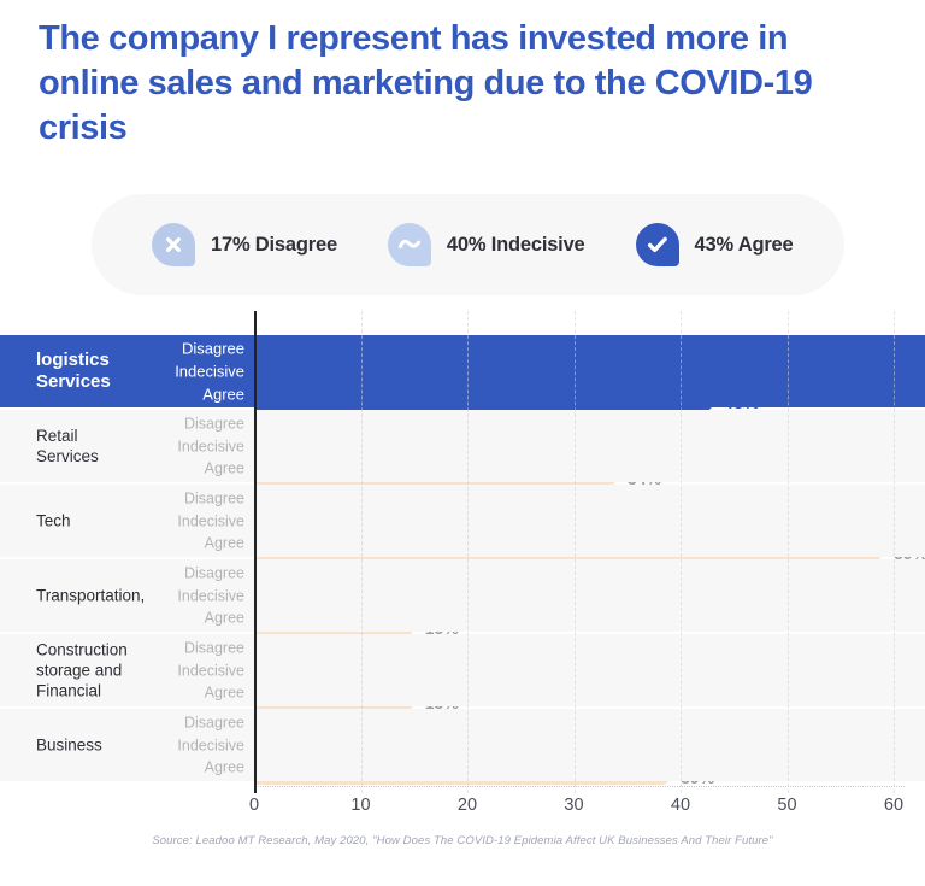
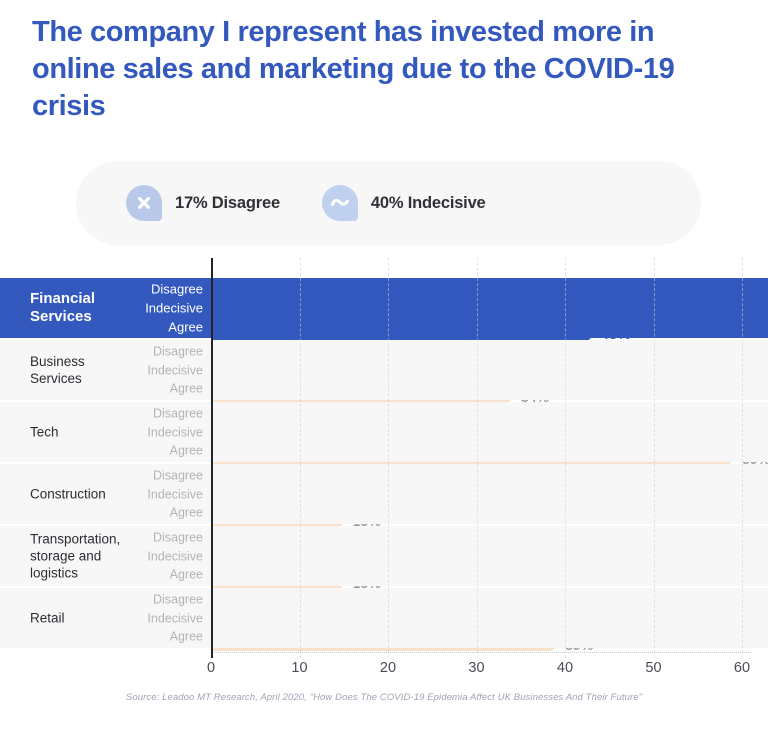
  The company I represent has invested more in online sales and marketing due to the COVID-19 crisis
  17% Disagree
  40% Indecisive
- 43% Agree
- logistics
+ Financial
  Services
  Disagree
  Indecisive
  Agree
- Retail
+ Business
  Services
  Disagree
  Indecisive
  Agree
  Tech
  Disagree
  Indecisive
  Agree
- Transportation,
+ Construction
  Disagree
  Indecisive
  Agree
- Construction
+ Transportation,
  storage and
- Financial
+ logistics
  Disagree
  Indecisive
  Agree
- Business
+ Retail
  Disagree
  Indecisive
  Agree
  0
  10
  20
  30
  40
  50
  60
- Source: Leadoo MT Research, May 2020, "How Does The COVID-19 Epidemia Affect UK Businesses And Their Future"
+ Source: Leadoo MT Research, April 2020, "How Does The COVID-19 Epidemia Affect UK Businesses And Their Future"
